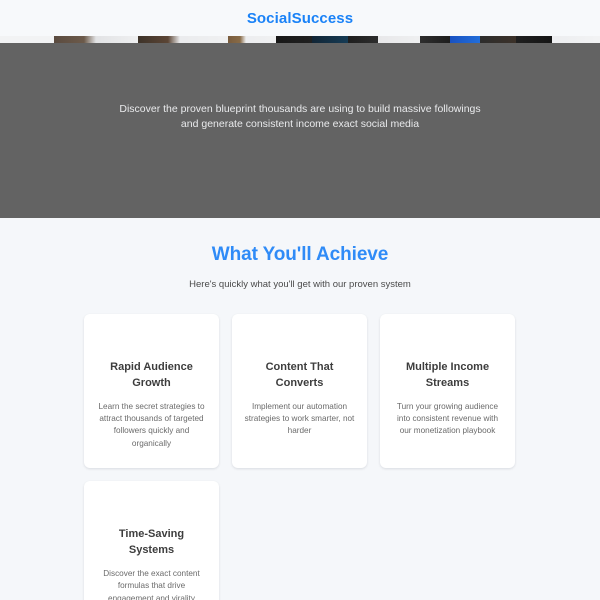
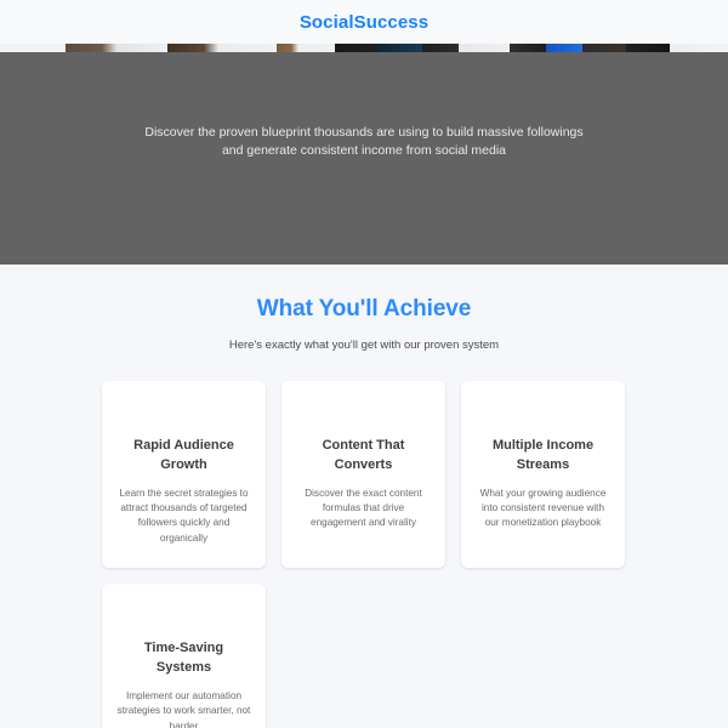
  SocialSuccess
- Discover the proven blueprint thousands are using to build massive followings and generate consistent income exact social media
+ Discover the proven blueprint thousands are using to build massive followings and generate consistent income from social media
  What You'll Achieve
- Here's quickly what you'll get with our proven system
+ Here's exactly what you'll get with our proven system
  Rapid Audience Growth
  Learn the secret strategies to attract thousands of targeted followers quickly and organically
  Content That Converts
- Implement our automation strategies to work smarter, not harder
+ Discover the exact content formulas that drive engagement and virality
  Multiple Income Streams
- Turn your growing audience into consistent revenue with our monetization playbook
+ What your growing audience into consistent revenue with our monetization playbook
  Time-Saving Systems
- Discover the exact content formulas that drive engagement and virality
+ Implement our automation strategies to work smarter, not harder
